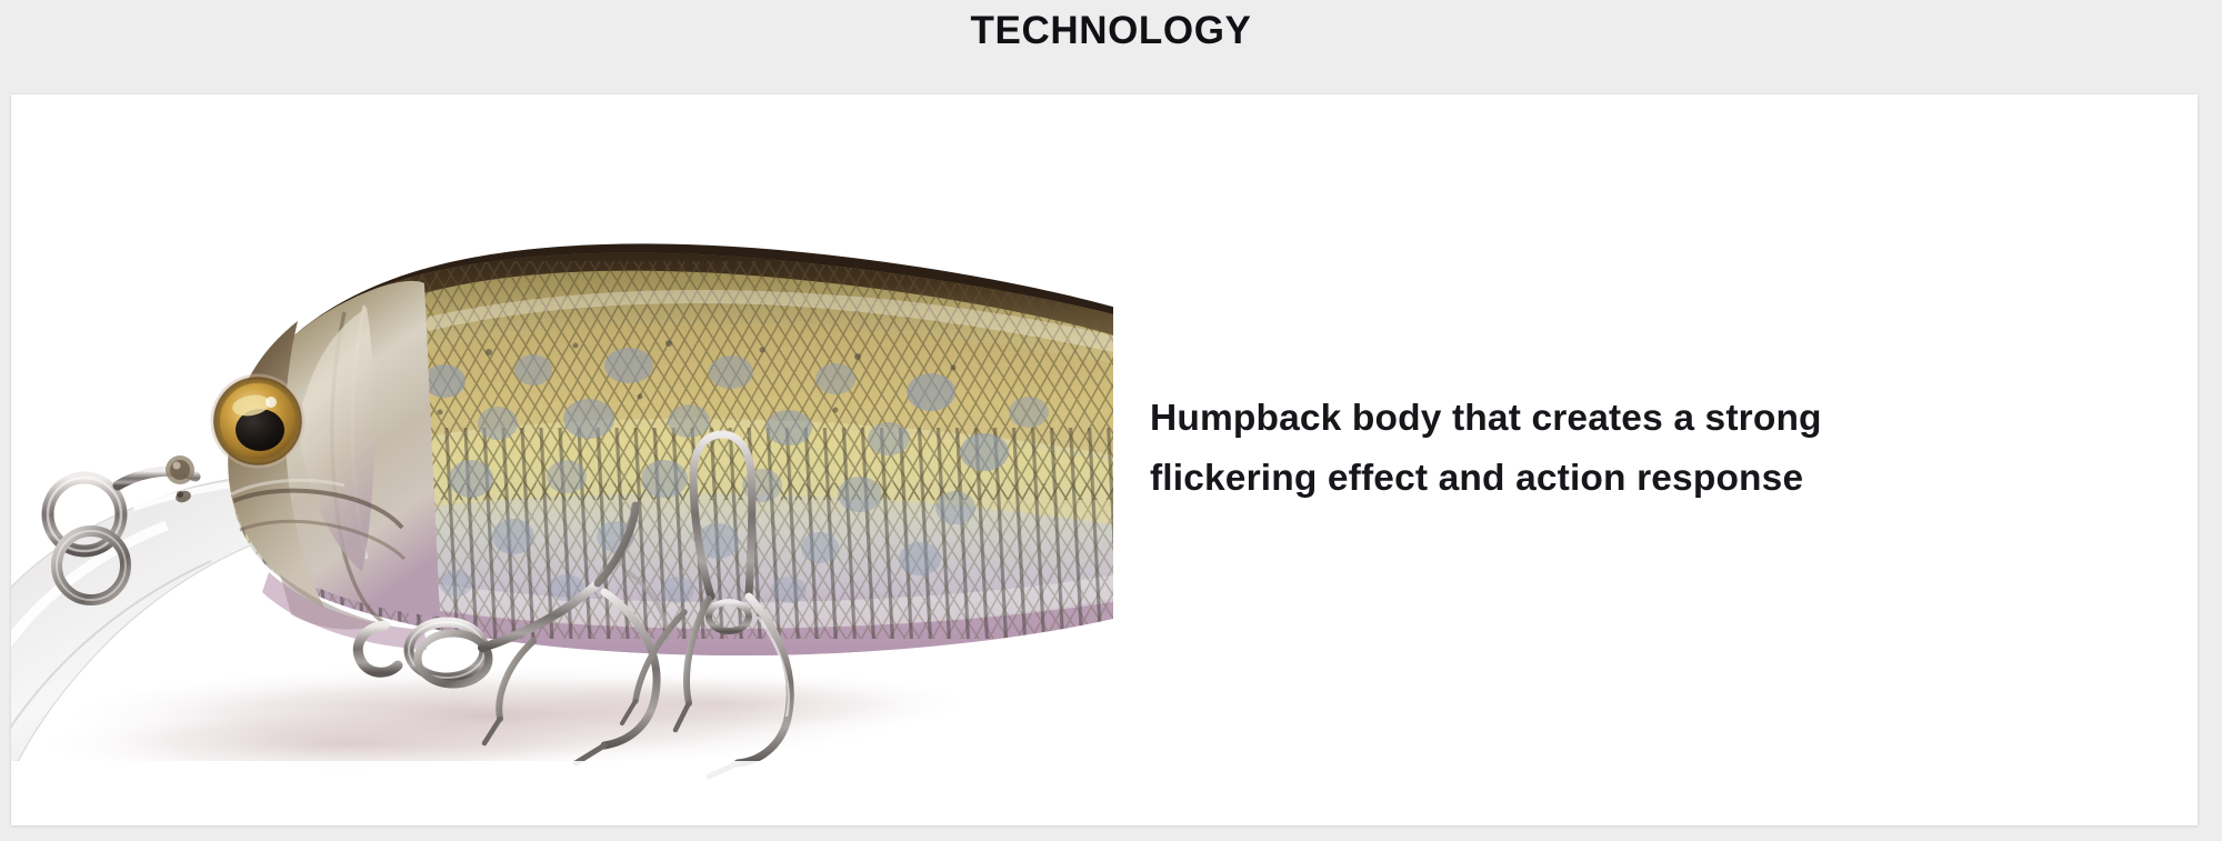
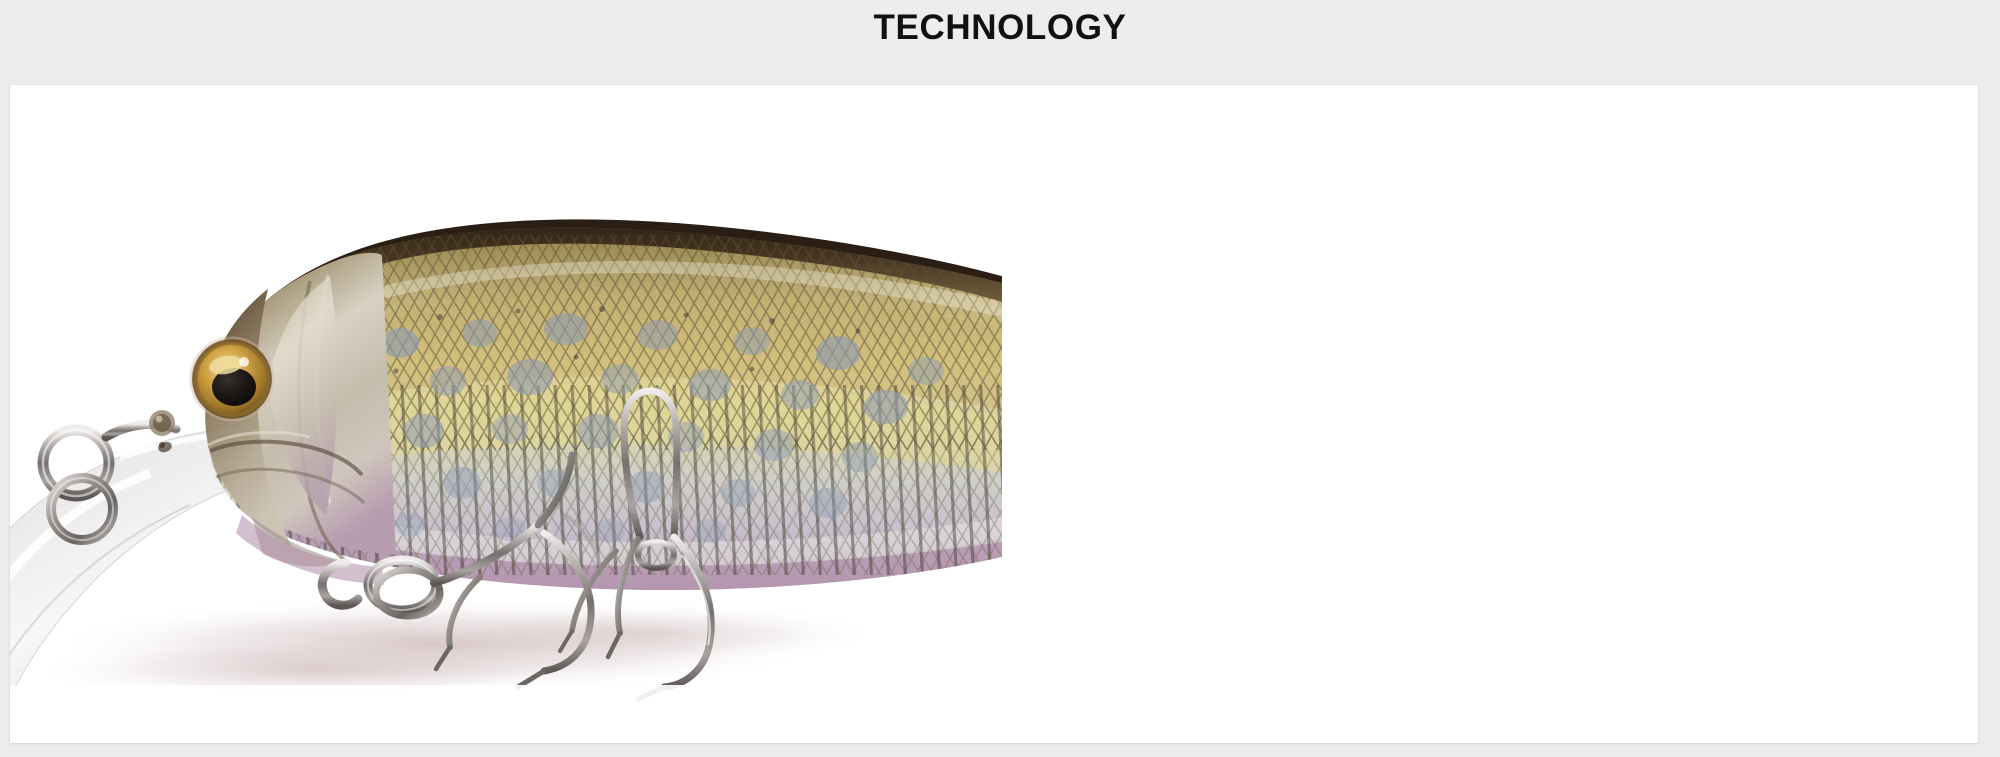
  TECHNOLOGY
- Humpback body that creates a strong flickering effect and action response
